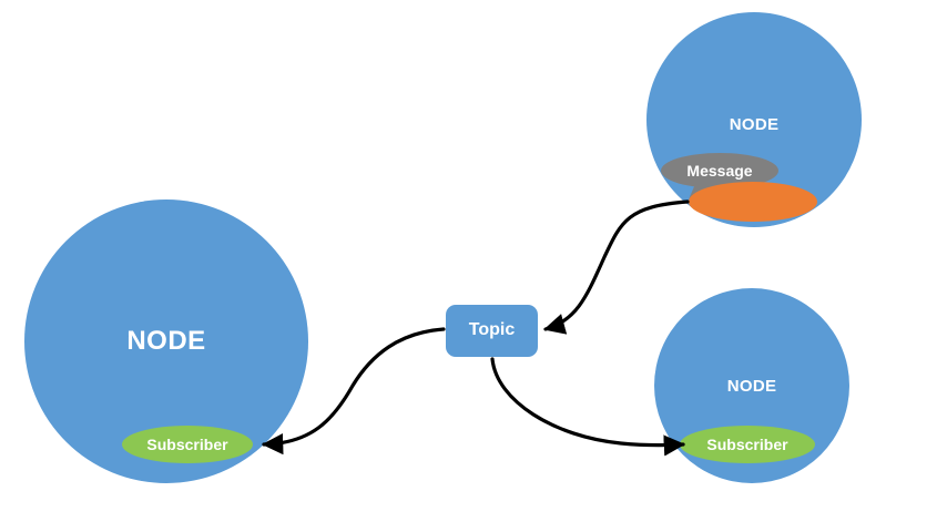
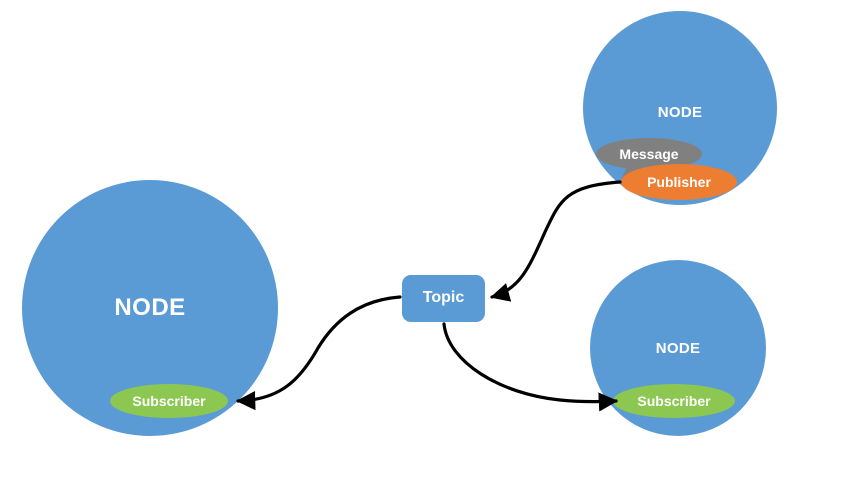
  NODE
  Subscriber
  NODE
  Message
+ Publisher
  NODE
  Subscriber
  Topic
